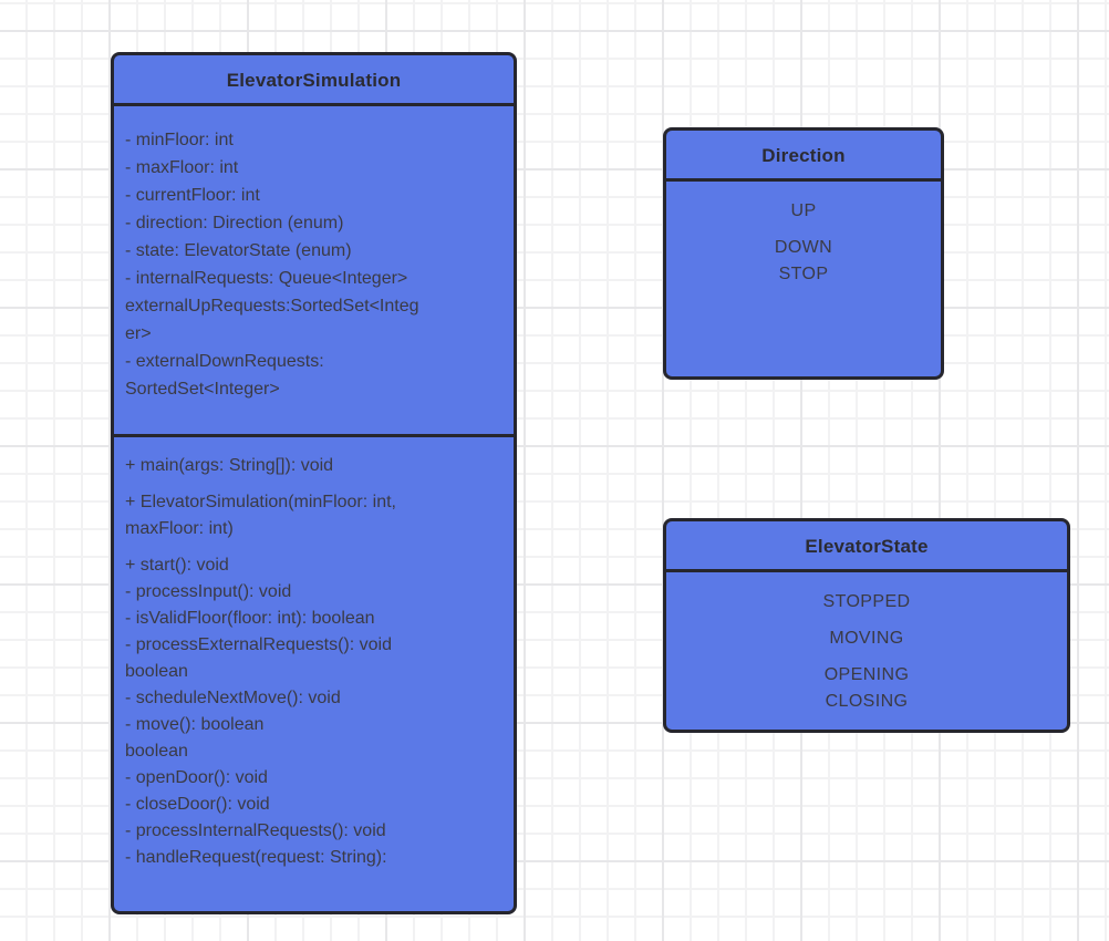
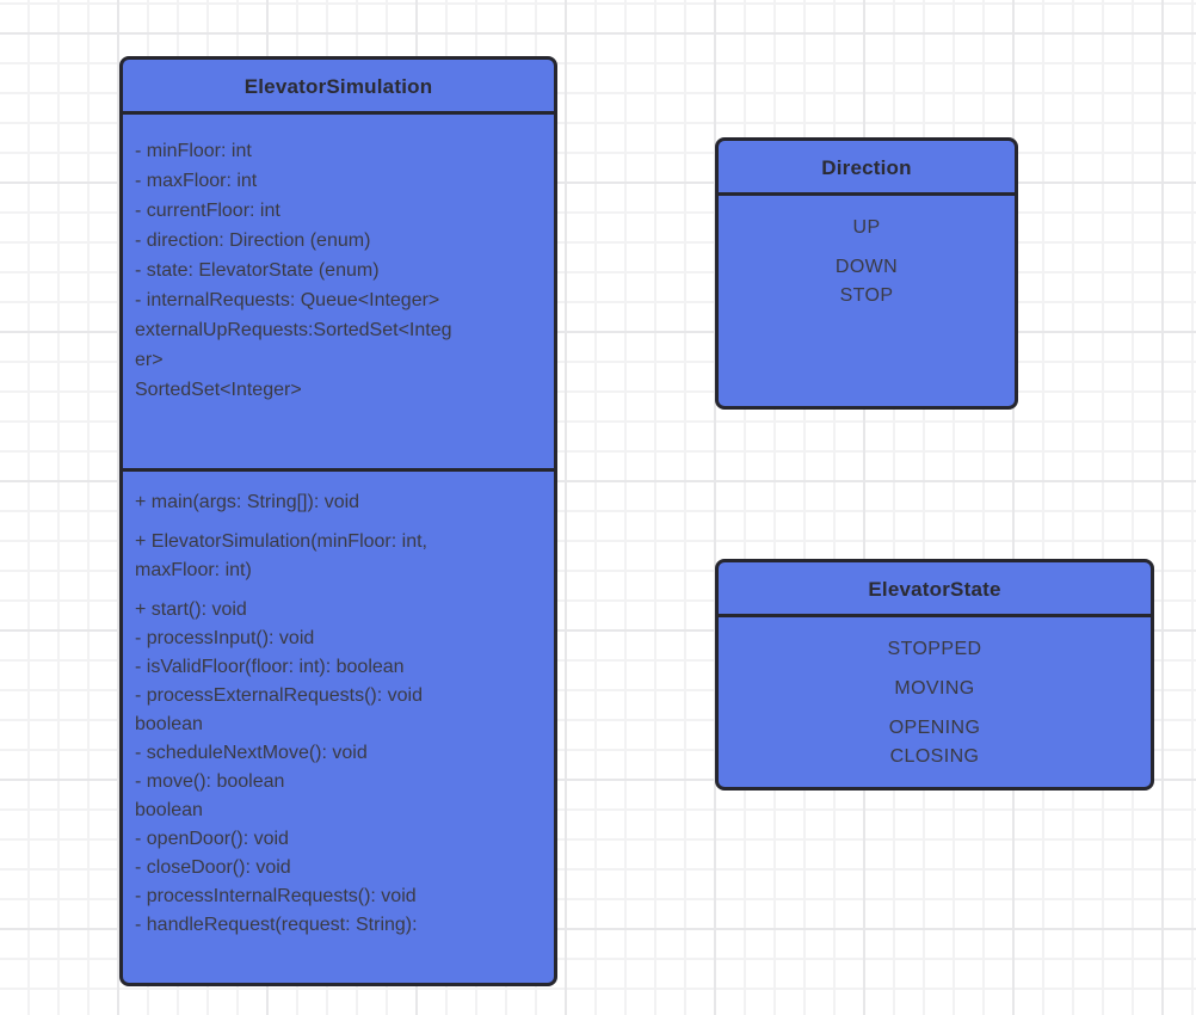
  ElevatorSimulation
  - minFloor: int
  - maxFloor: int
  - currentFloor: int
  - direction: Direction (enum)
  - state: ElevatorState (enum)
  - internalRequests: Queue<Integer>
  externalUpRequests:SortedSet<Integ
  er>
- - externalDownRequests:
  SortedSet<Integer>
  + main(args: String[]): void
  + ElevatorSimulation(minFloor: int,
  maxFloor: int)
  + start(): void
  - processInput(): void
  - isValidFloor(floor: int): boolean
  - processExternalRequests(): void
  boolean
  - scheduleNextMove(): void
  - move(): boolean
  boolean
  - openDoor(): void
  - closeDoor(): void
  - processInternalRequests(): void
  - handleRequest(request: String):
  Direction
  UP
  DOWN
  STOP
  ElevatorState
  STOPPED
  MOVING
  OPENING
  CLOSING
